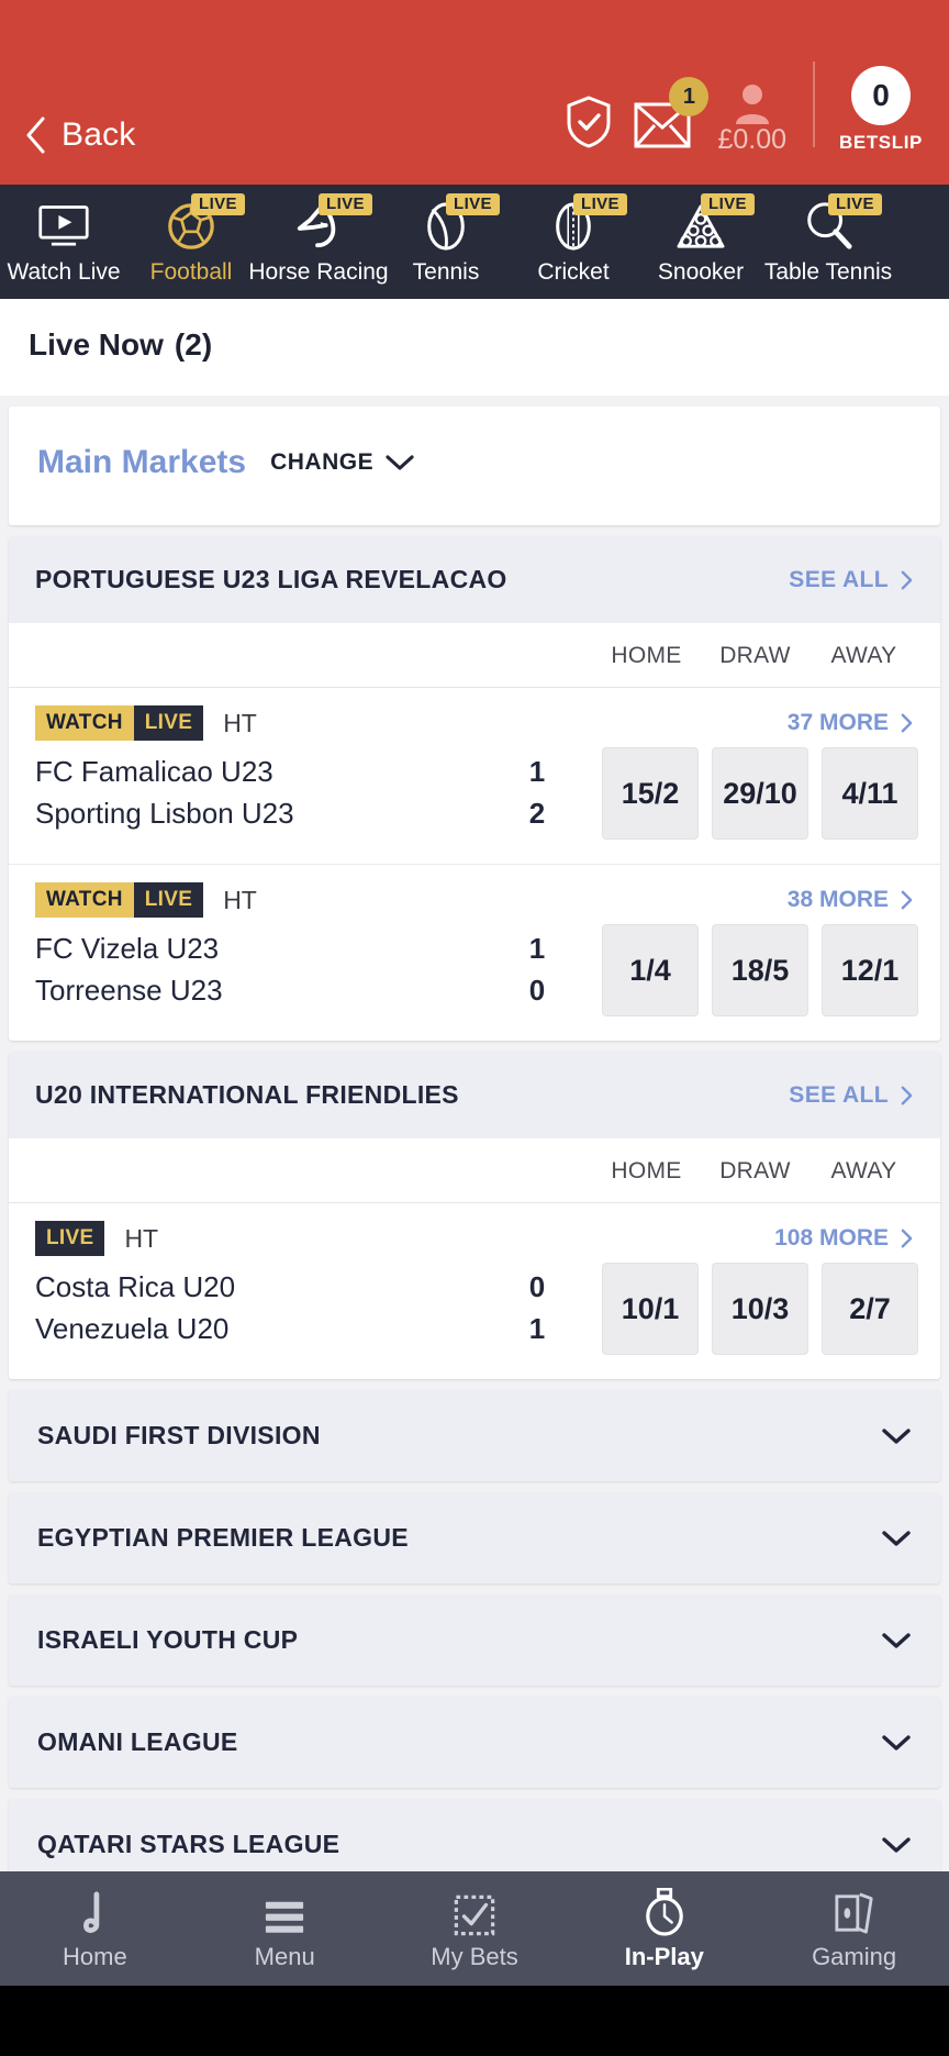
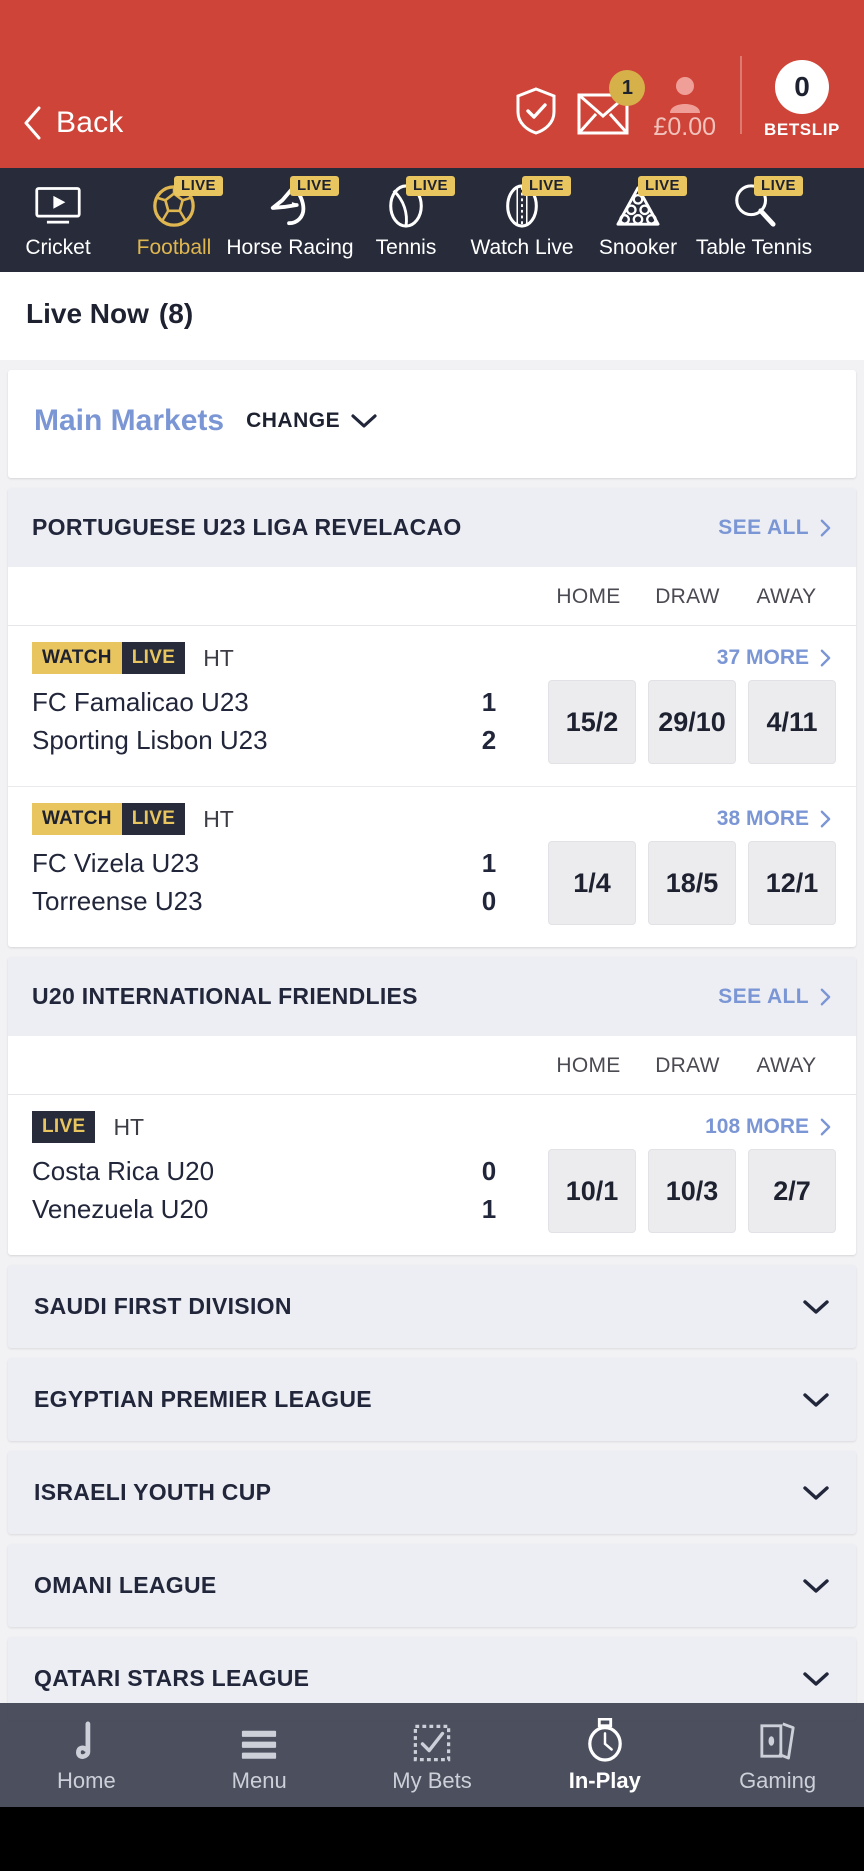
  Back
  1
  £0.00
  0
  BETSLIP
- Watch Live
+ Cricket
  LIVE
  Football
  LIVE
  Horse Racing
  LIVE
  Tennis
  LIVE
- Cricket
+ Watch Live
  LIVE
  Snooker
  LIVE
  Table Tennis
- Live Now (2)
+ Live Now (8)
  Main Markets
  CHANGE
  PORTUGUESE U23 LIGA REVELACAO
  SEE ALL
  HOME
  DRAW
  AWAY
  WATCH
  LIVE
  HT
  37 MORE
  FC Famalicao U23
  Sporting Lisbon U23
  1
  2
  15/2
  29/10
  4/11
  WATCH
  LIVE
  HT
  38 MORE
  FC Vizela U23
  Torreense U23
  1
  0
  1/4
  18/5
  12/1
  U20 INTERNATIONAL FRIENDLIES
  SEE ALL
  HOME
  DRAW
  AWAY
  LIVE
  HT
  108 MORE
  Costa Rica U20
  Venezuela U20
  0
  1
  10/1
  10/3
  2/7
  SAUDI FIRST DIVISION
  EGYPTIAN PREMIER LEAGUE
  ISRAELI YOUTH CUP
  OMANI LEAGUE
  QATARI STARS LEAGUE
  Home
  Menu
  My Bets
  In-Play
  Gaming
